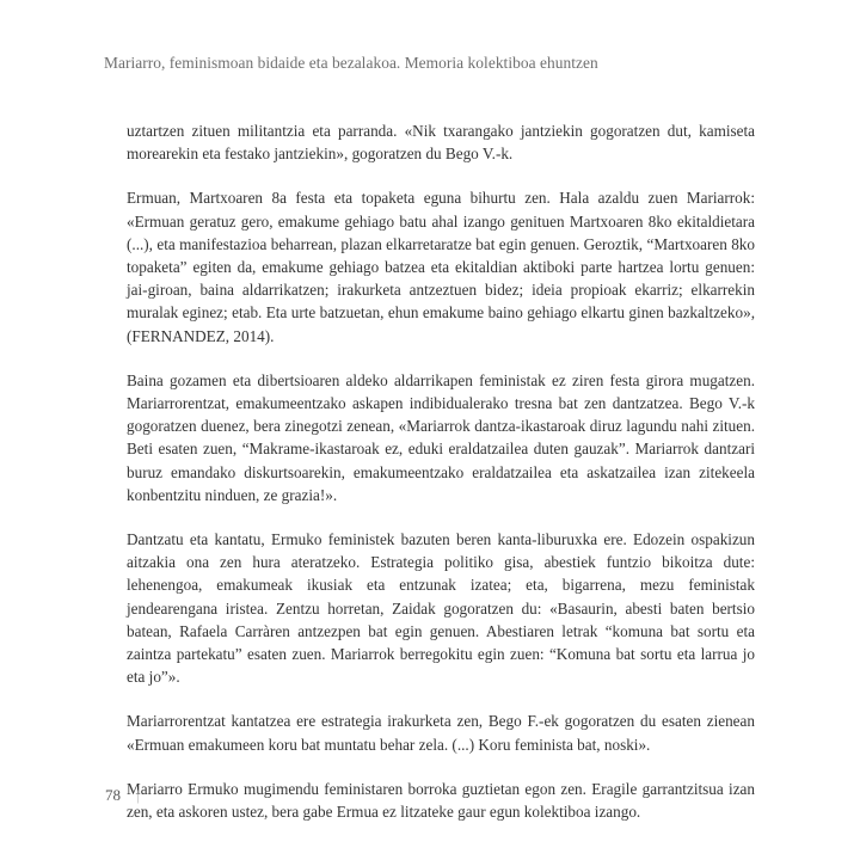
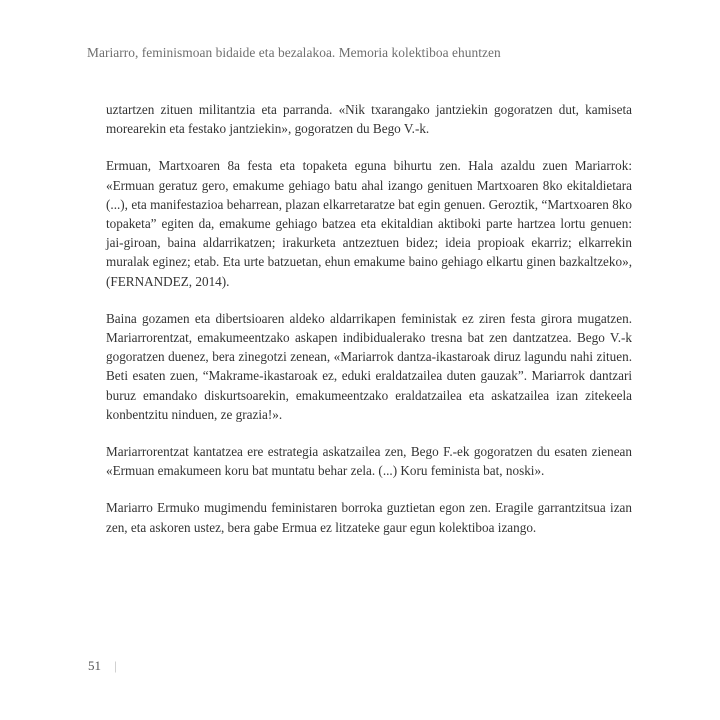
  Mariarro, feminismoan bidaide eta bezalakoa. Memoria kolektiboa ehuntzen
  uztartzen zituen militantzia eta parranda. «Nik txarangako jantziekin gogoratzen dut, kamiseta morearekin eta festako jantziekin», gogoratzen du Bego V.-k.
  Ermuan, Martxoaren 8a festa eta topaketa eguna bihurtu zen. Hala azaldu zuen Mariarrok: «Ermuan geratuz gero, emakume gehiago batu ahal izango genituen Martxoaren 8ko ekitaldietara (...), eta manifestazioa beharrean, plazan elkarretaratze bat egin genuen. Geroztik, “Martxoaren 8ko topaketa” egiten da, emakume gehiago batzea eta ekitaldian aktiboki parte hartzea lortu genuen: jai-giroan, baina aldarrikatzen; irakurketa antzeztuen bidez; ideia propioak ekarriz; elkarrekin muralak eginez; etab. Eta urte batzuetan, ehun emakume baino gehiago elkartu ginen bazkaltzeko», (FERNANDEZ, 2014).
  Baina gozamen eta dibertsioaren aldeko aldarrikapen feministak ez ziren festa girora mugatzen. Mariarrorentzat, emakumeentzako askapen indibidualerako tresna bat zen dantzatzea. Bego V.-k gogoratzen duenez, bera zinegotzi zenean, «Mariarrok dantza-ikastaroak diruz lagundu nahi zituen. Beti esaten zuen, “Makrame-ikastaroak ez, eduki eraldatzailea duten gauzak”. Mariarrok dantzari buruz emandako diskurtsoarekin, emakumeentzako eraldatzailea eta askatzailea izan zitekeela konbentzitu ninduen, ze grazia!».
- Dantzatu eta kantatu, Ermuko feministek bazuten beren kanta-liburuxka ere. Edozein ospakizun aitzakia ona zen hura ateratzeko. Estrategia politiko gisa, abestiek funtzio bikoitza dute: lehenengoa, emakumeak ikusiak eta entzunak izatea; eta, bigarrena, mezu feministak jendearengana iristea. Zentzu horretan, Zaidak gogoratzen du: «Basaurin, abesti baten bertsio batean, Rafaela Carràren antzezpen bat egin genuen. Abestiaren letrak “komuna bat sortu eta zaintza partekatu” esaten zuen. Mariarrok berregokitu egin zuen: “Komuna bat sortu eta larrua jo eta jo”».
- Mariarrorentzat kantatzea ere estrategia irakurketa zen, Bego F.-ek gogoratzen du esaten zienean «Ermuan emakumeen koru bat muntatu behar zela. (...) Koru feminista bat, noski».
+ Mariarrorentzat kantatzea ere estrategia askatzailea zen, Bego F.-ek gogoratzen du esaten zienean «Ermuan emakumeen koru bat muntatu behar zela. (...) Koru feminista bat, noski».
  Mariarro Ermuko mugimendu feministaren borroka guztietan egon zen. Eragile garrantzitsua izan zen, eta askoren ustez, bera gabe Ermua ez litzateke gaur egun kolektiboa izango.
- 78 |
+ 51 |
